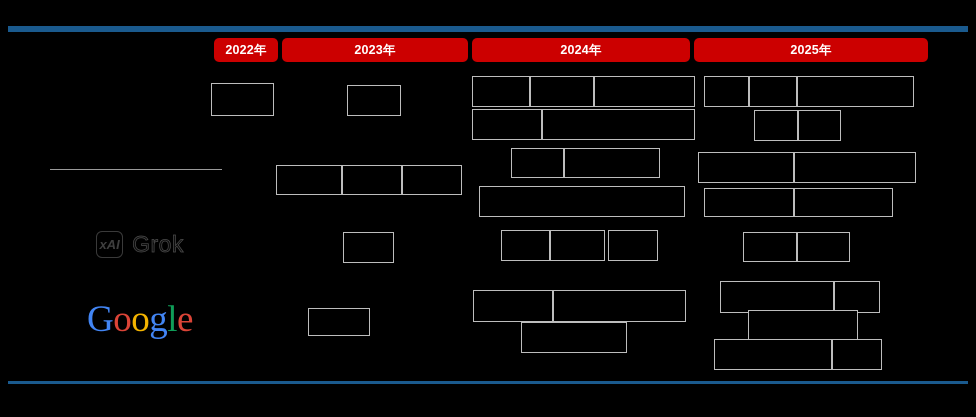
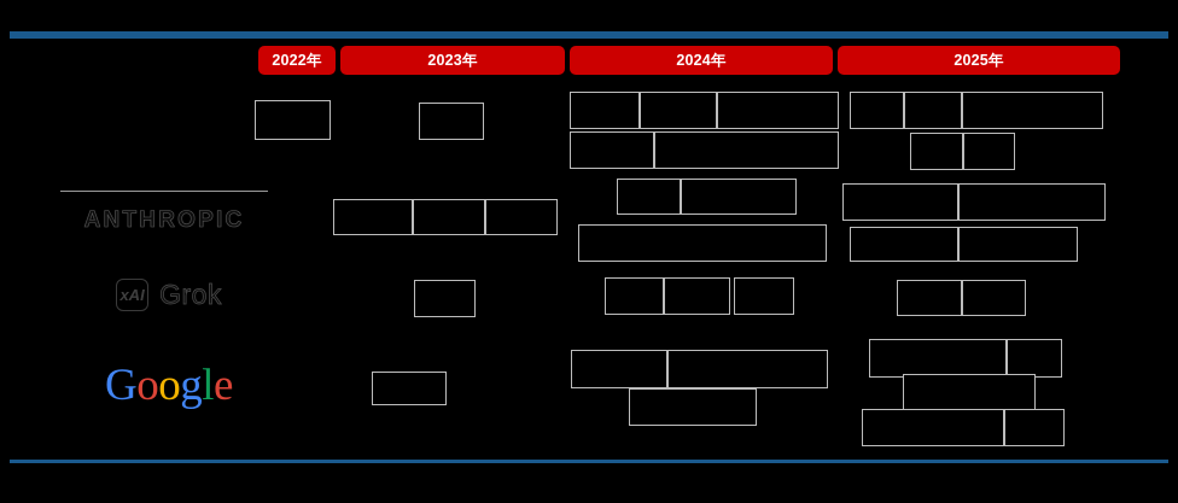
  2022年
  2023年
  2024年
  2025年
+ ANTHROPIC
  xAI
  Grok
  Google
